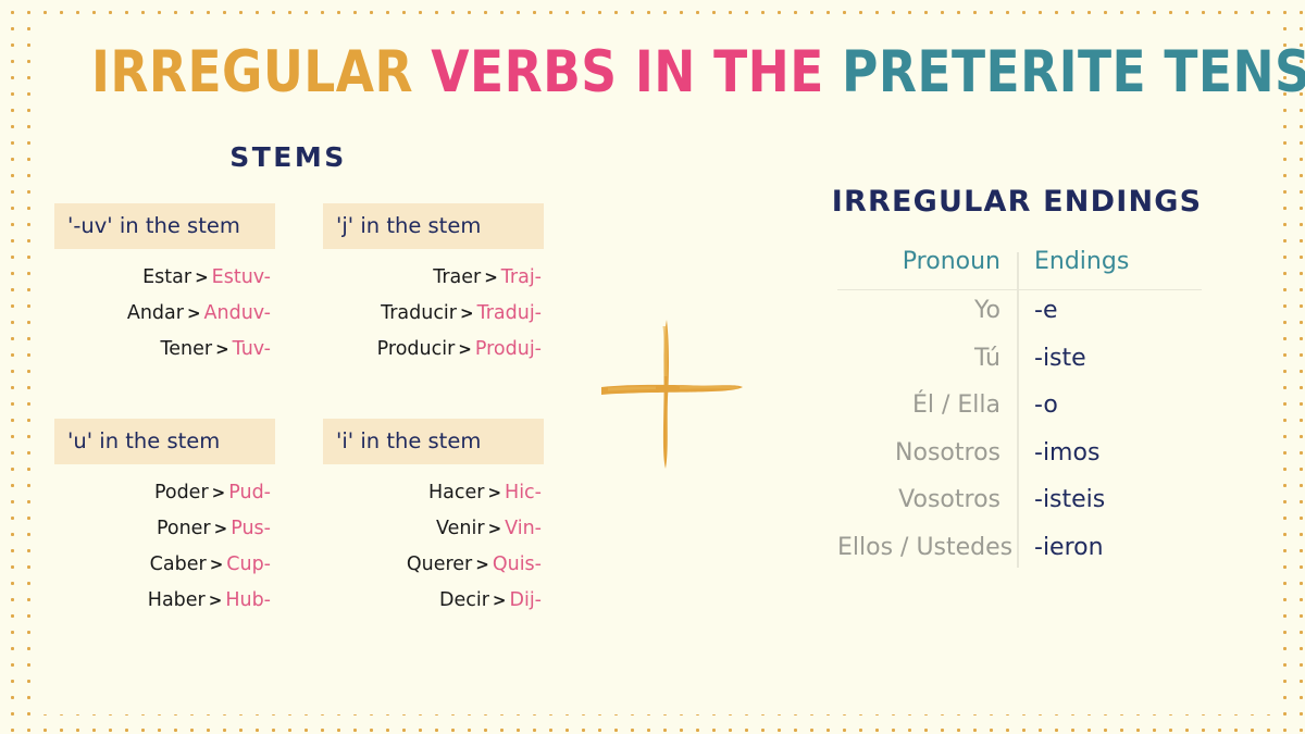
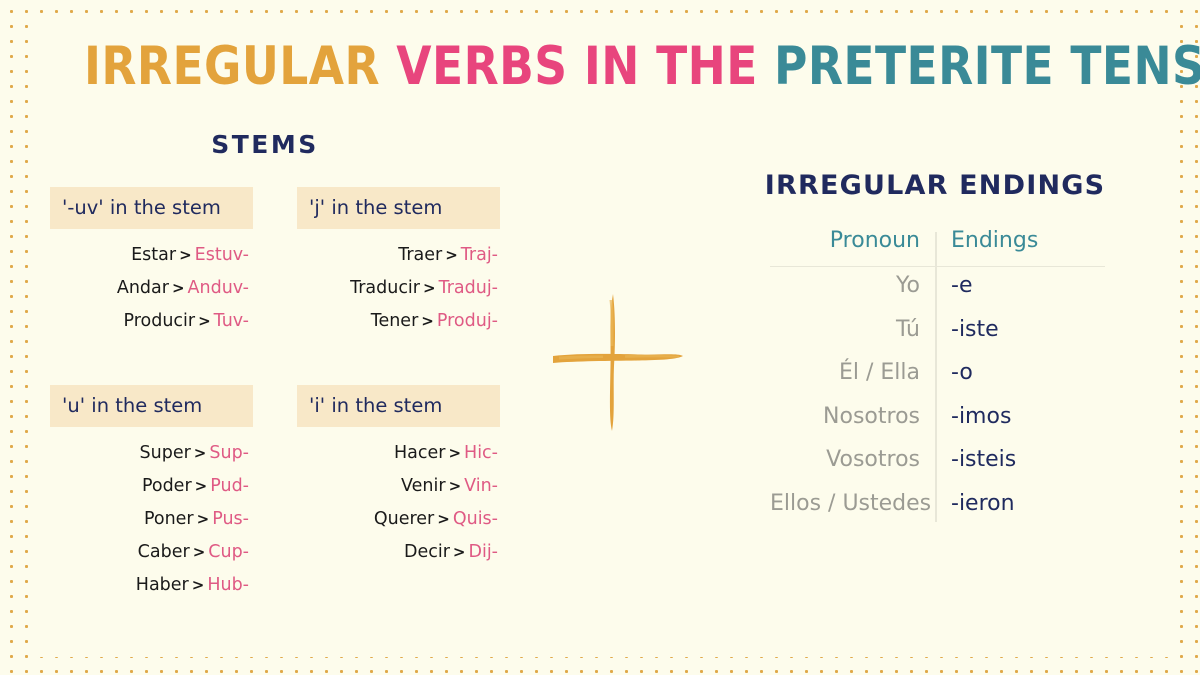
  IRREGULAR VERBS IN THE PRETERITE TENS
  STEMS
  '-uv' in the stem
  Estar > Estuv-
  Andar > Anduv-
- Tener > Tuv-
+ Producir > Tuv-
  'j' in the stem
  Traer > Traj-
  Traducir > Traduj-
- Producir > Produj-
+ Tener > Produj-
  'u' in the stem
+ Super > Sup-
  Poder > Pud-
  Poner > Pus-
  Caber > Cup-
  Haber > Hub-
  'i' in the stem
  Hacer > Hic-
  Venir > Vin-
  Querer > Quis-
  Decir > Dij-
  IRREGULAR ENDINGS
  Pronoun
  Endings
  Yo
  -e
  Tú
  -iste
  Él / Ella
  -o
  Nosotros
  -imos
  Vosotros
  -isteis
  Ellos / Ustedes
  -ieron
